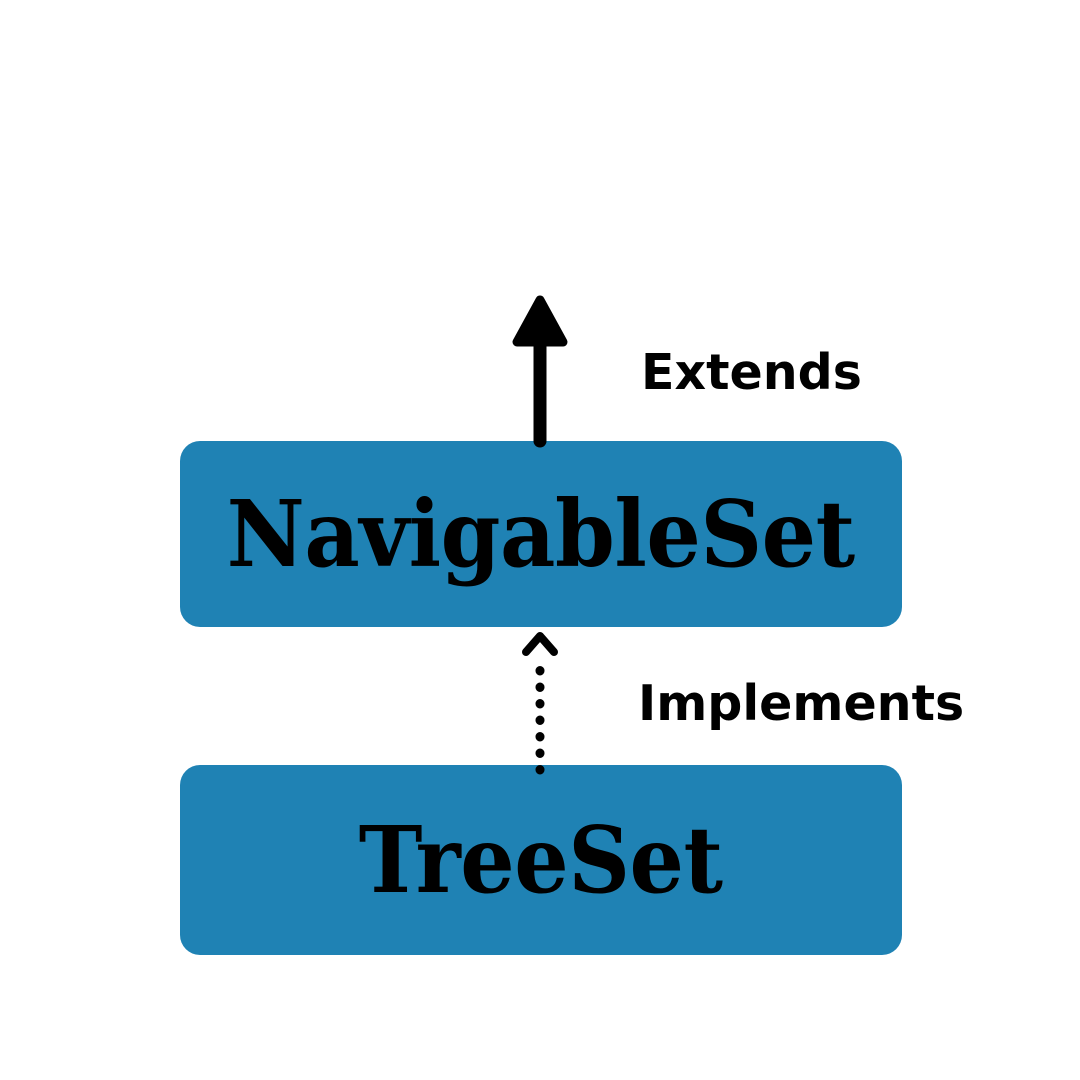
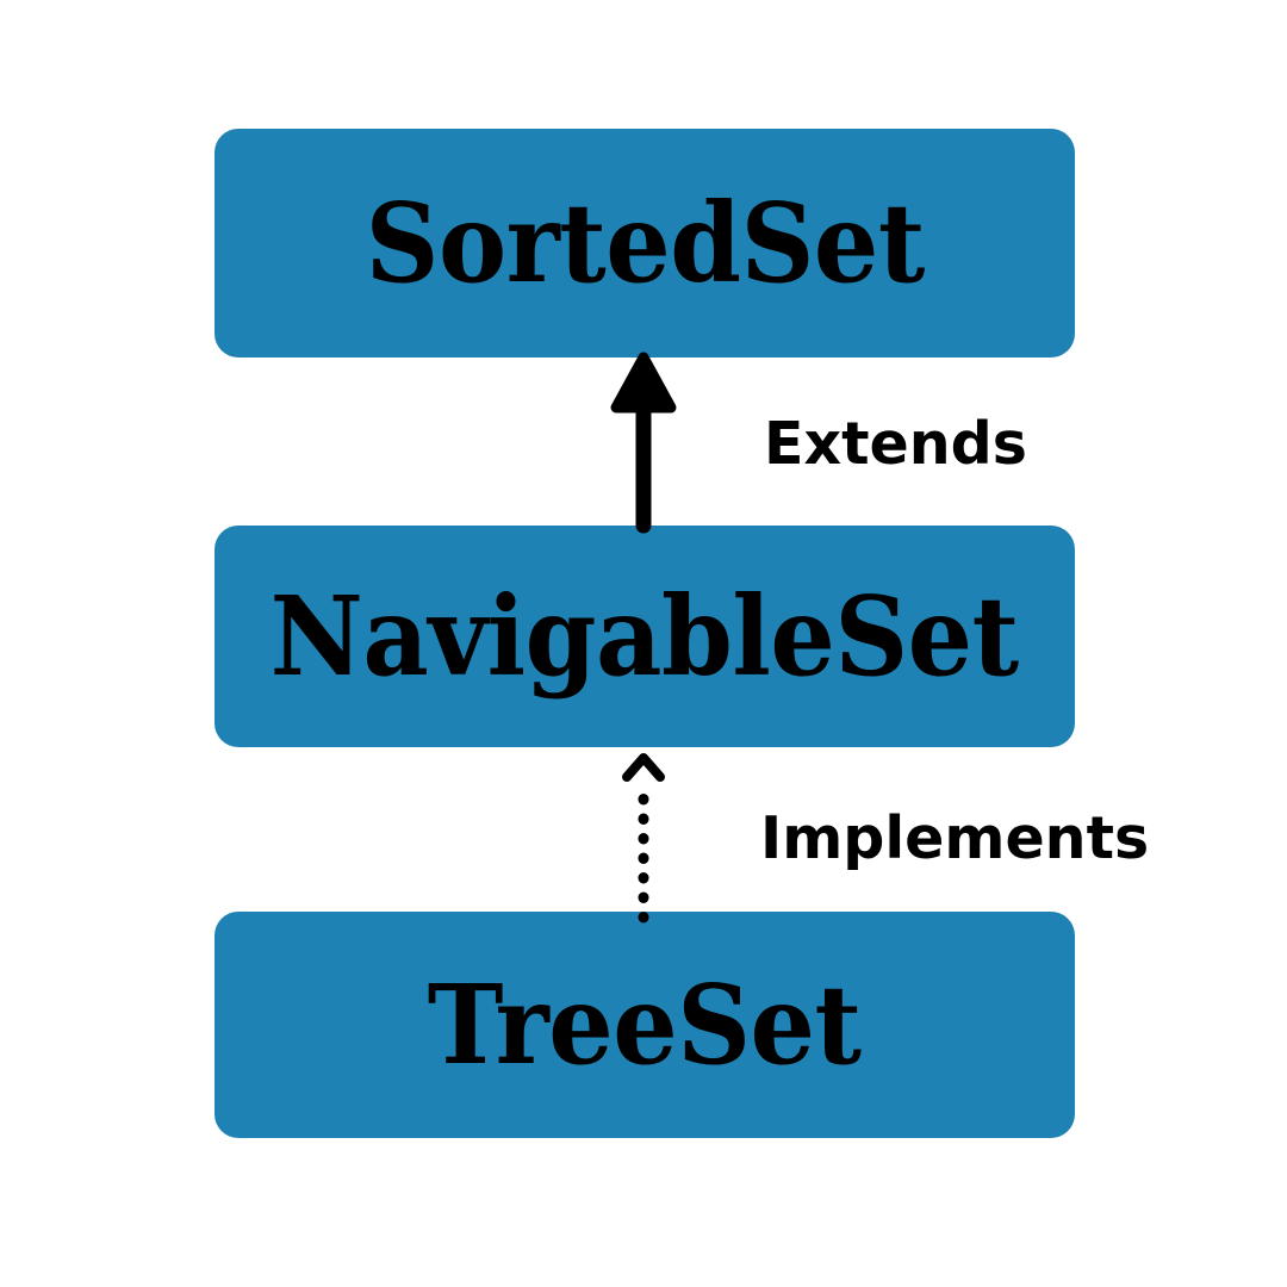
+ SortedSet
  NavigableSet
  TreeSet
  Extends
  Implements
